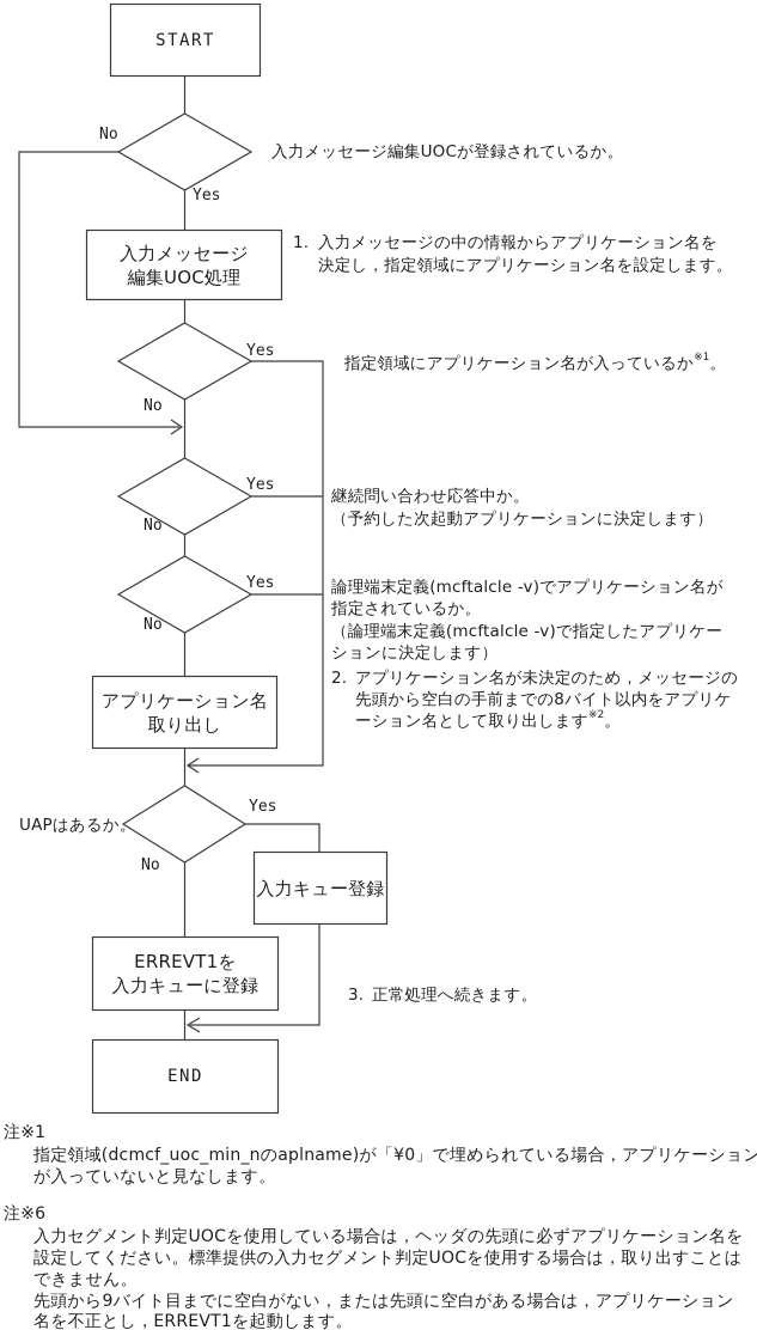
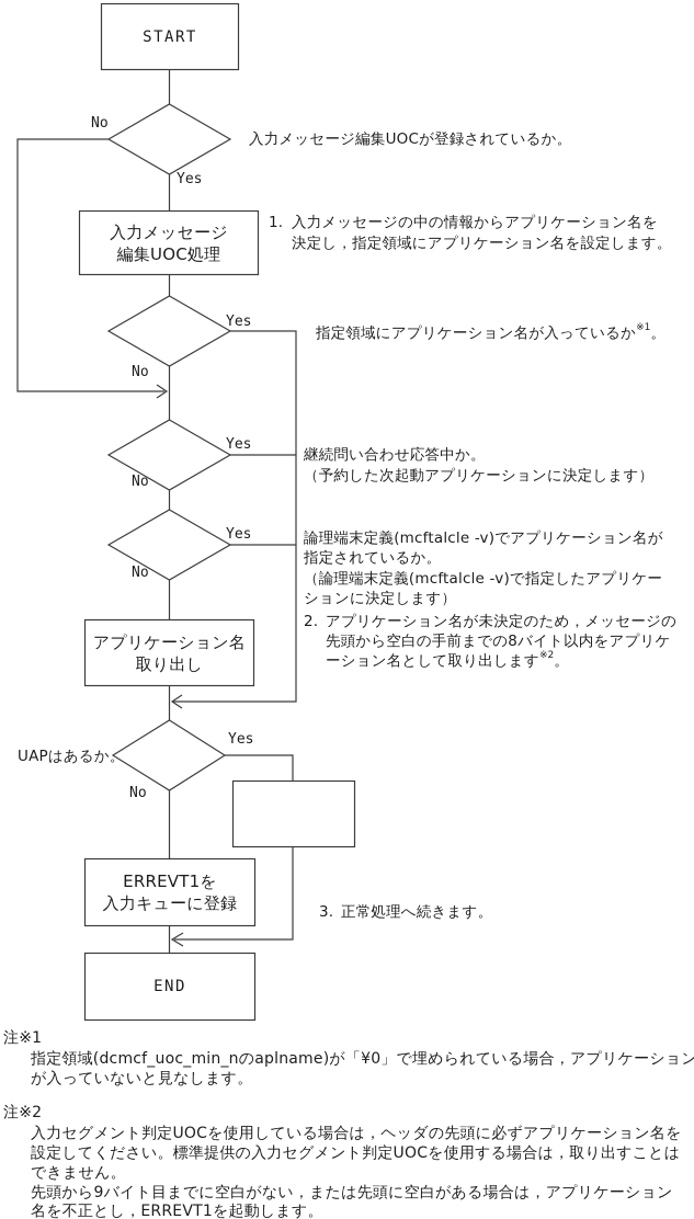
  START
  入力メッセージ
  編集UOC処理
  アプリケーション名
  取り出し
- 入力キュー登録
  ERREVT1を
  入力キューに登録
  END
  No
  Yes
  Yes
  No
  Yes
  No
  Yes
  No
  Yes
  No
  入力メッセージ編集UOCが登録されているか。
  指定領域にアプリケーション名が入っているか※1。
  継続問い合わせ応答中か。
  （予約した次起動アプリケーションに決定します）
  論理端末定義(mcftalcle -v)でアプリケーション名が
  指定されているか。
  （論理端末定義(mcftalcle -v)で指定したアプリケー
  ションに決定します）
  UAPはあるか。
  1.
  入力メッセージの中の情報からアプリケーション名を
  決定し，指定領域にアプリケーション名を設定します。
  2.
  アプリケーション名が未決定のため，メッセージの
  先頭から空白の手前までの8バイト以内をアプリケ
  ーション名として取り出します※2。
  3.
  正常処理へ続きます。
  注※1
  指定領域(dcmcf_uoc_min_nのaplname)が「¥0」で埋められている場合，アプリケーション
  が入っていないと見なします。
- 注※6
+ 注※2
  入力セグメント判定UOCを使用している場合は，ヘッダの先頭に必ずアプリケーション名を
  設定してください。標準提供の入力セグメント判定UOCを使用する場合は，取り出すことは
  できません。
  先頭から9バイト目までに空白がない，または先頭に空白がある場合は，アプリケーション
  名を不正とし，ERREVT1を起動します。
